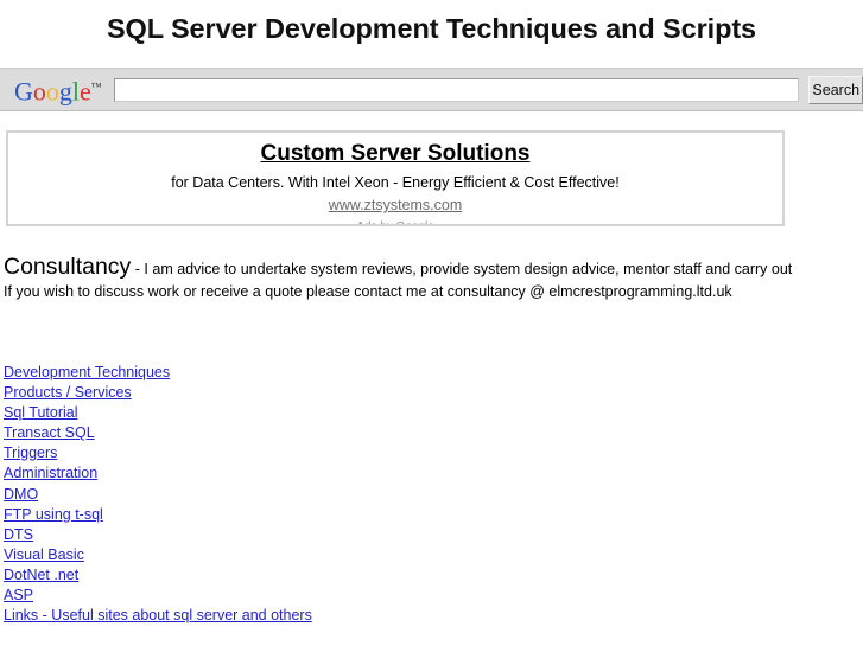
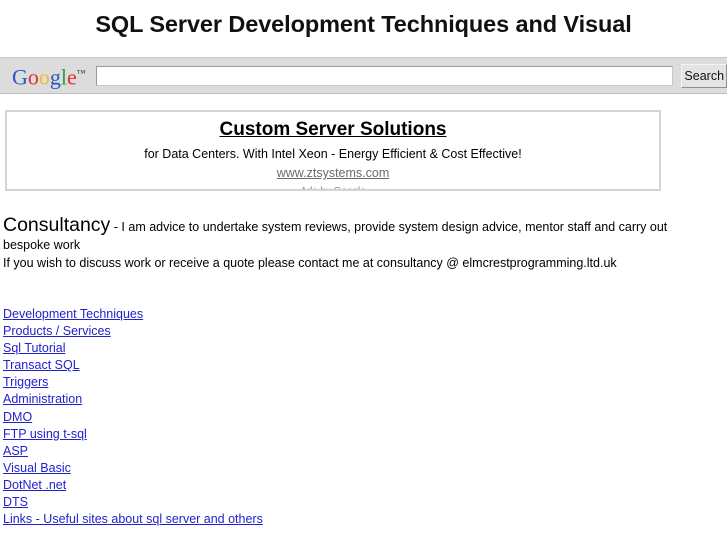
- SQL Server Development Techniques and Scripts
+ SQL Server Development Techniques and Visual
  Google™
  Search
  Custom Server Solutions
  for Data Centers. With Intel Xeon - Energy Efficient & Cost Effective!
  www.ztsystems.com
  Consultancy - I am advice to undertake system reviews, provide system design advice, mentor staff and carry out
+ bespoke work
  If you wish to discuss work or receive a quote please contact me at consultancy @ elmcrestprogramming.ltd.uk
  Development Techniques
  Products / Services
  Sql Tutorial
  Transact SQL
  Triggers
  Administration
  DMO
  FTP using t-sql
- DTS
+ ASP
  Visual Basic
  DotNet .net
- ASP
+ DTS
  Links - Useful sites about sql server and others
